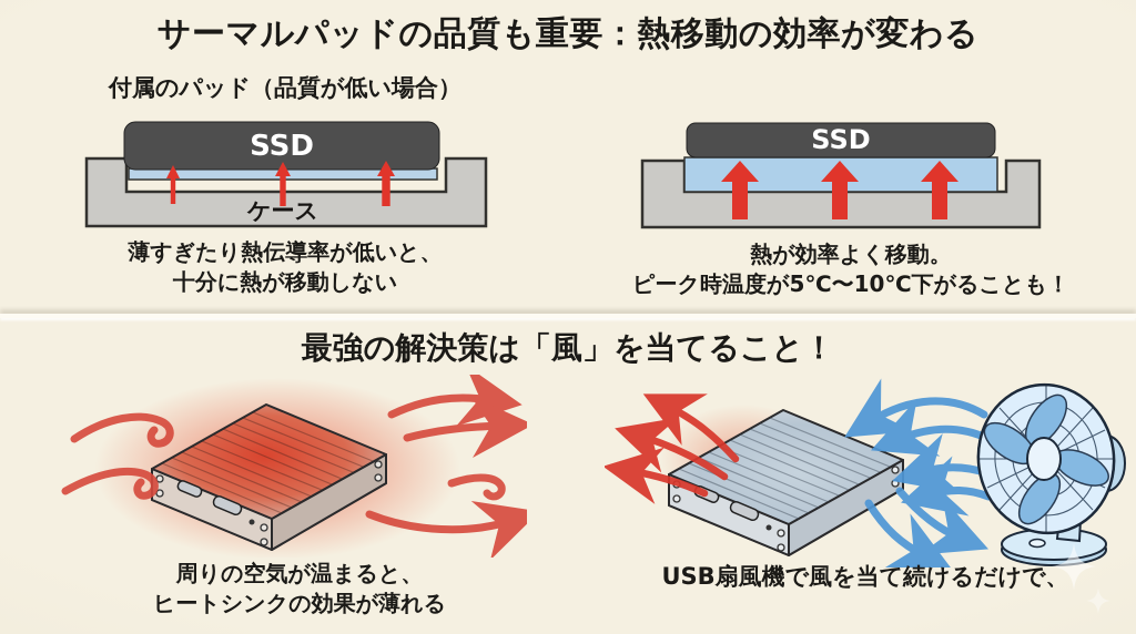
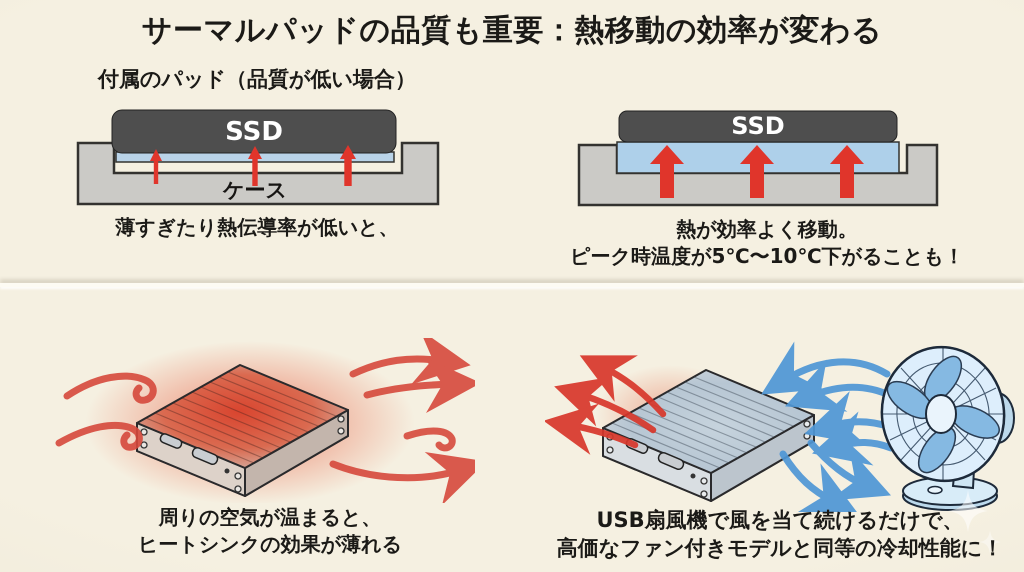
  サーマルパッドの品質も重要：熱移動の効率が変わる
  付属のパッド（品質が低い場合）
  SSD
  ケース
  SSD
  薄すぎたり熱伝導率が低いと、
- 十分に熱が移動しない
  熱が効率よく移動。
  ピーク時温度が5℃〜10℃下がることも！
- 最強の解決策は「風」を当てること！
  周りの空気が温まると、
  ヒートシンクの効果が薄れる
  USB扇風機で風を当て続けるだけで、
+ 高価なファン付きモデルと同等の冷却性能に！
